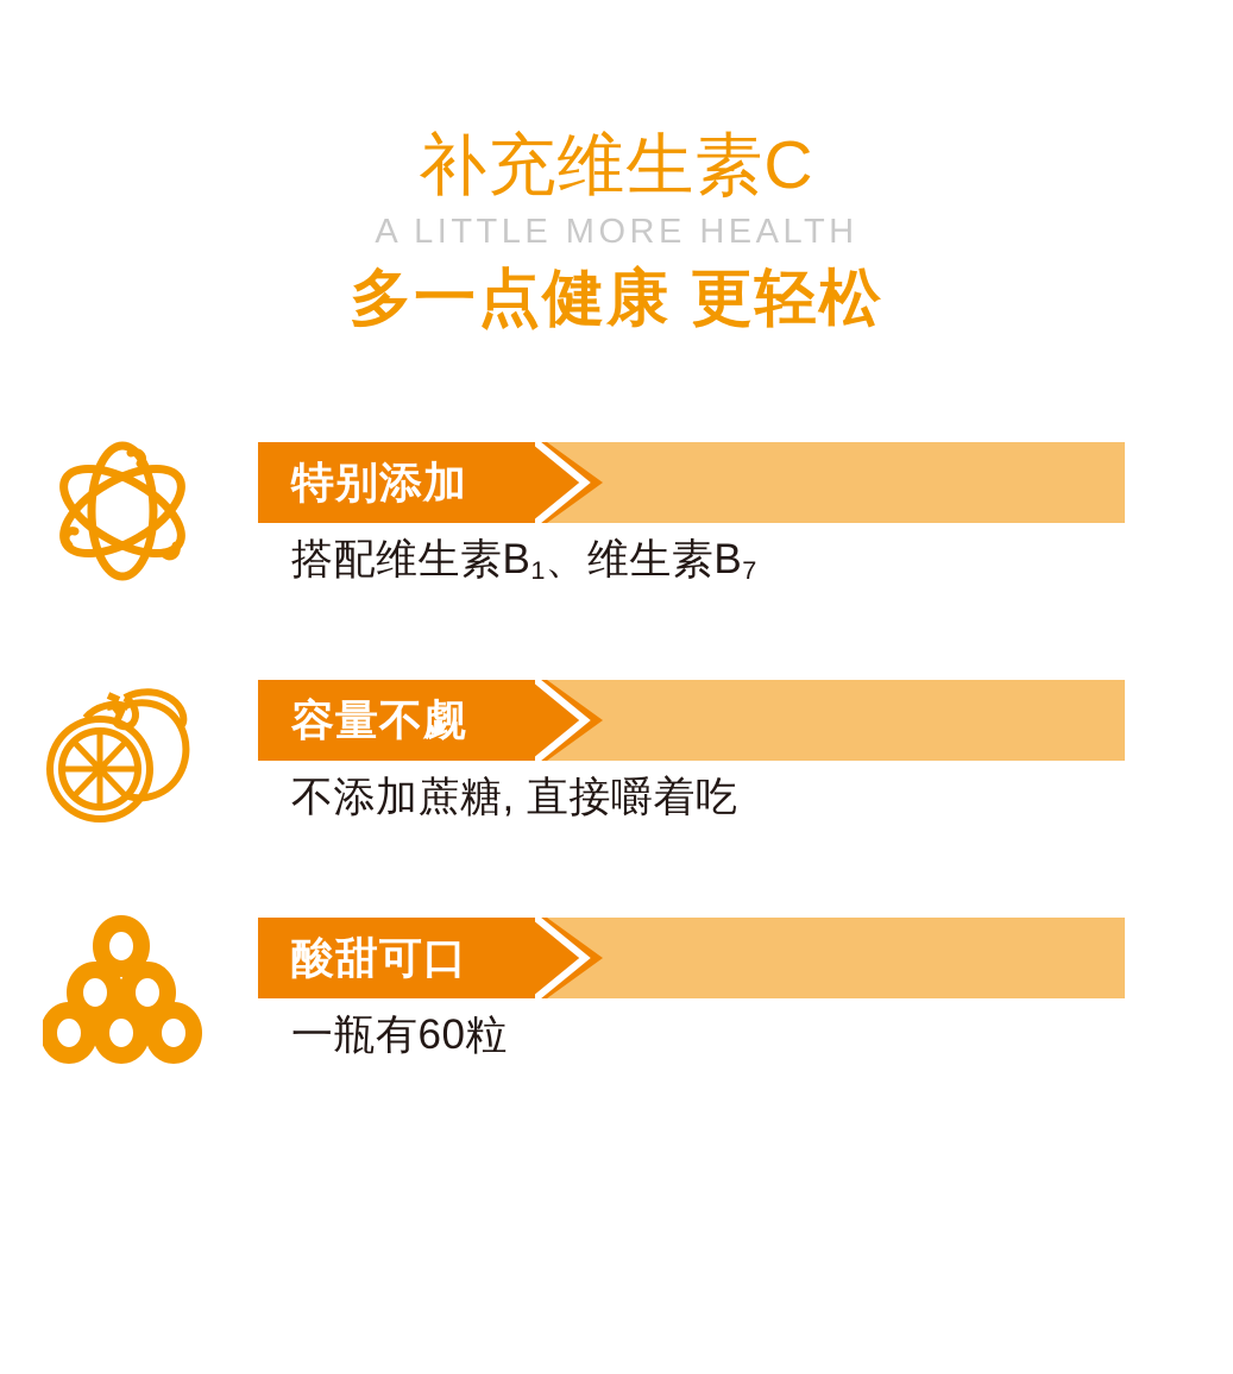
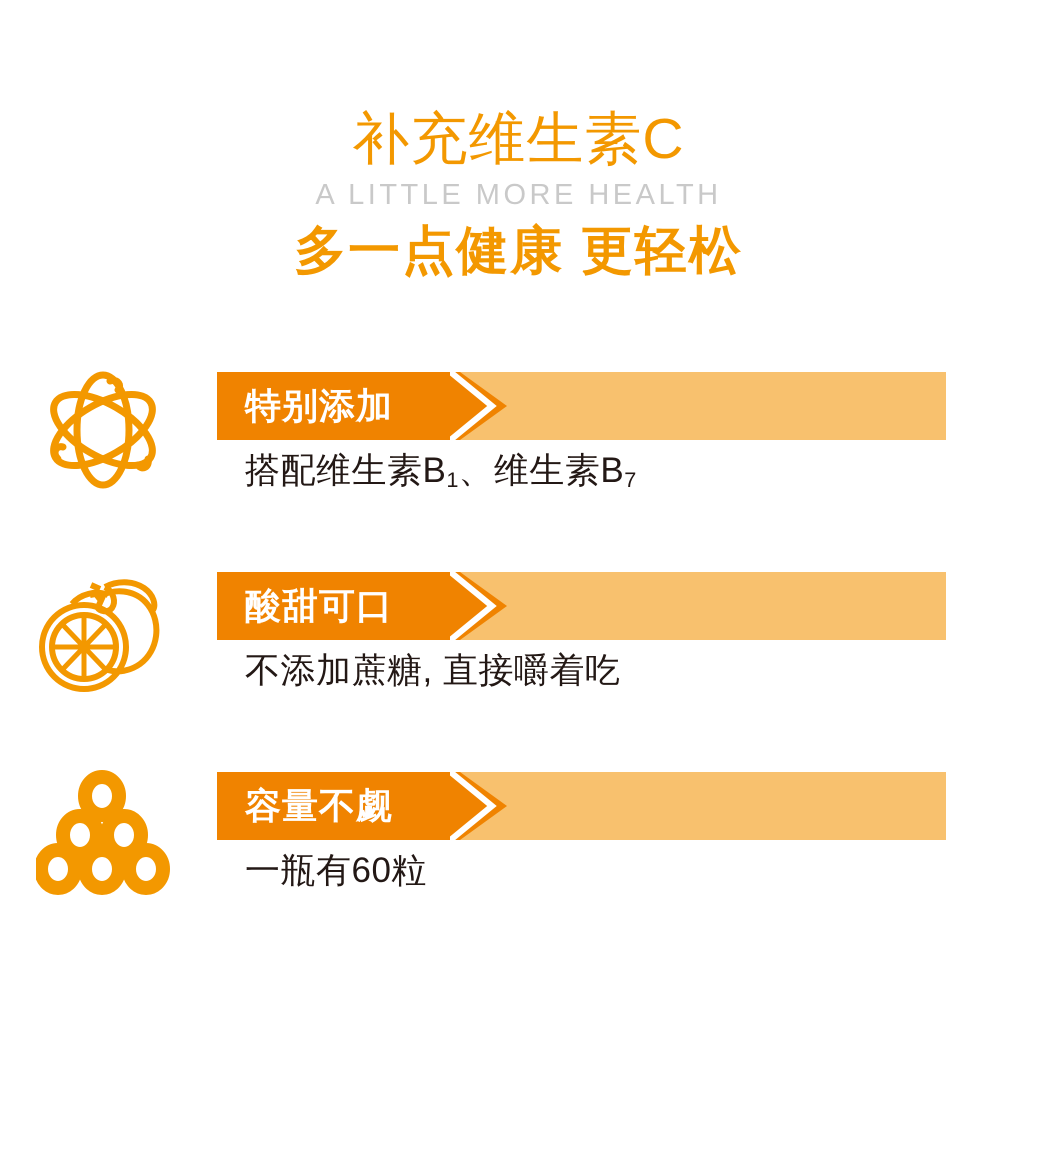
  补充维生素C
  A LITTLE MORE HEALTH
  多一点健康 更轻松
  特别添加
  搭配维生素B1、维生素B7
- 容量不觑
+ 酸甜可口
  不添加蔗糖, 直接嚼着吃
- 酸甜可口
+ 容量不觑
  一瓶有60粒
